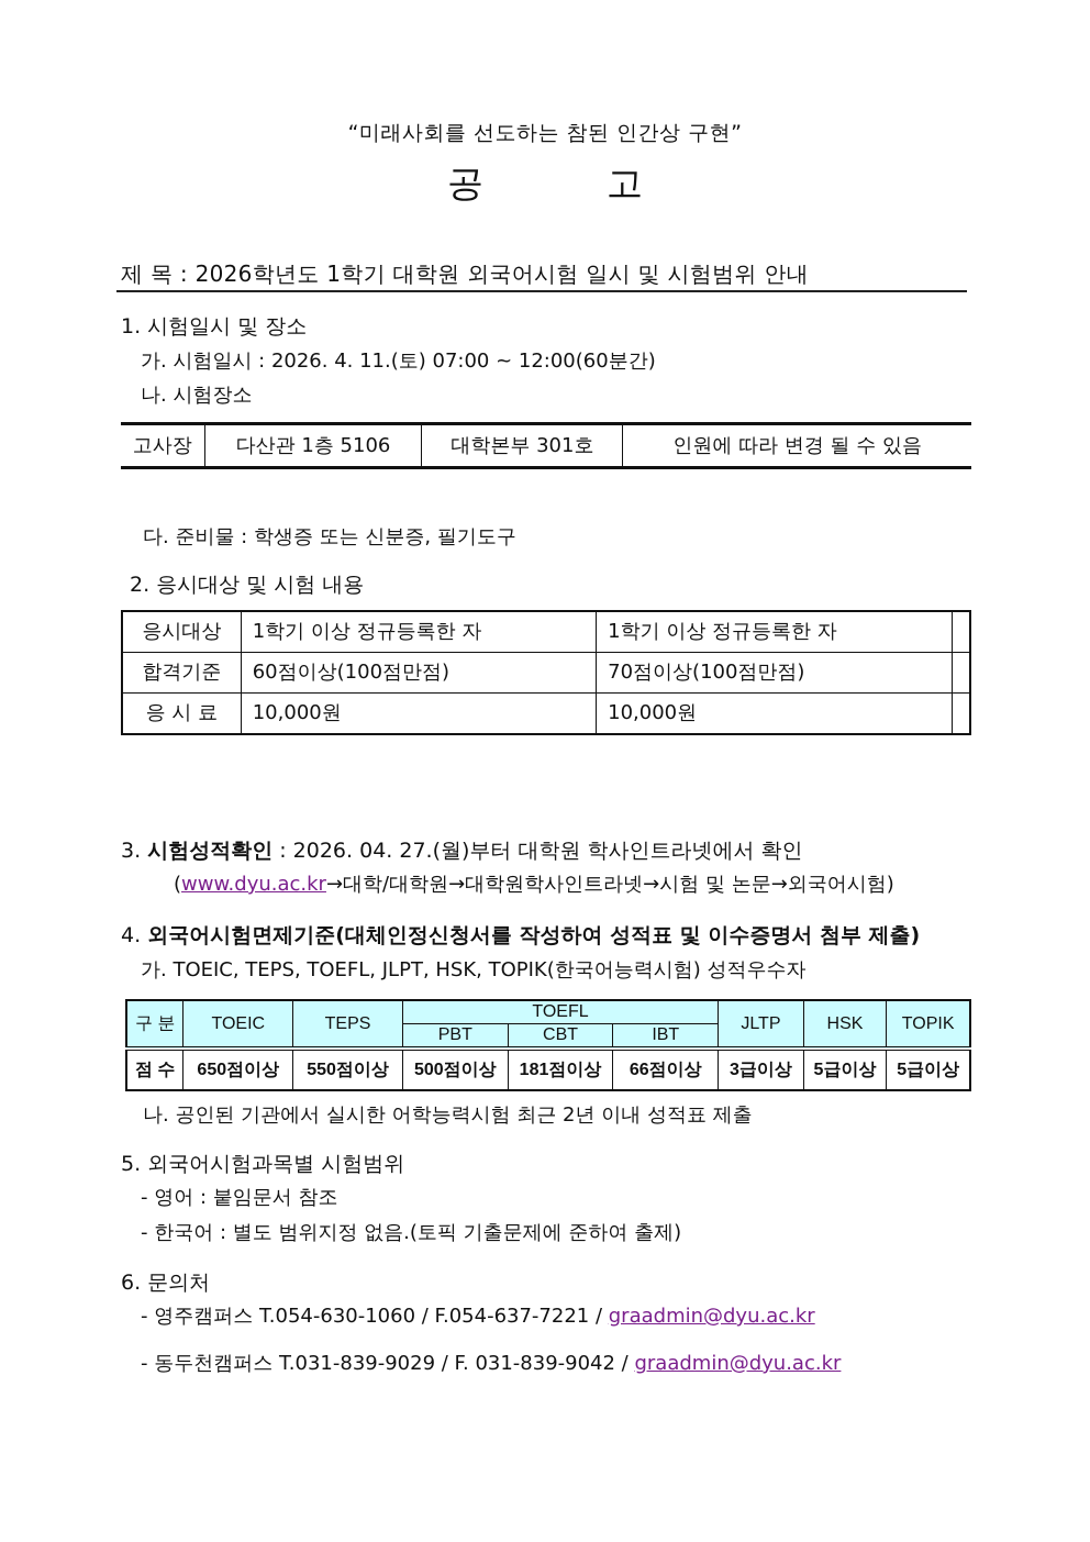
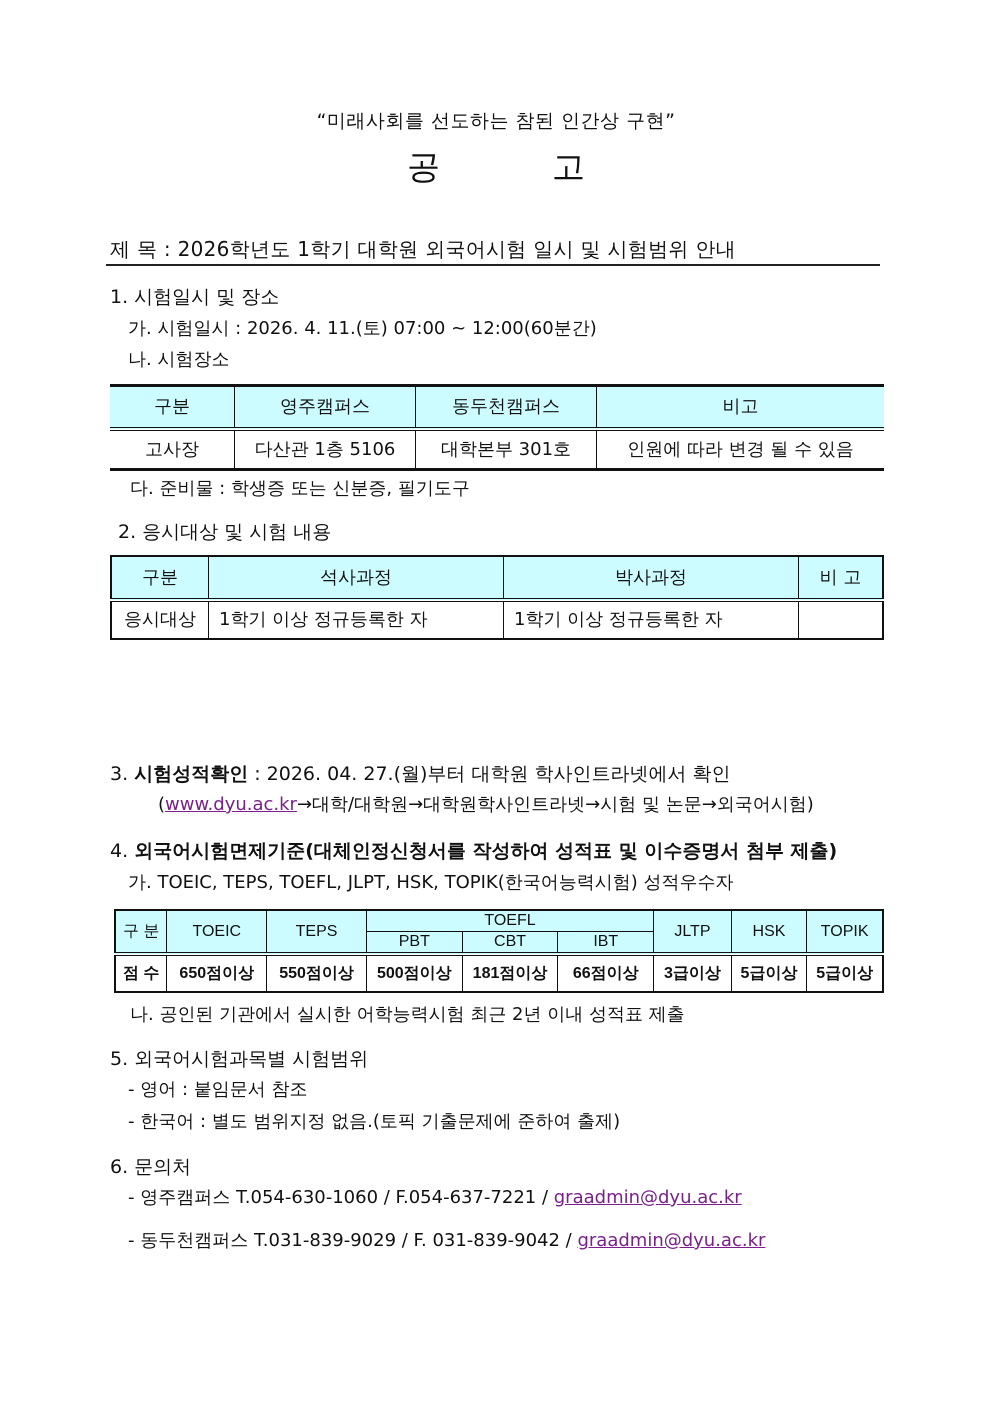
  “미래사회를 선도하는 참된 인간상 구현”
  공 고
  제 목 : 2026학년도 1학기 대학원 외국어시험 일시 및 시험범위 안내
  1. 시험일시 및 장소
  가. 시험일시 : 2026. 4. 11.(토) 07:00 ~ 12:00(60분간)
  나. 시험장소
+ 구분	영주캠퍼스	동두천캠퍼스	비고
  고사장	다산관 1층 5106	대학본부 301호	인원에 따라 변경 될 수 있음
  다. 준비물 : 학생증 또는 신분증, 필기도구
  2. 응시대상 및 시험 내용
+ 구분	석사과정	박사과정	비 고
  응시대상	1학기 이상 정규등록한 자	1학기 이상 정규등록한 자
- 합격기준	60점이상(100점만점)	70점이상(100점만점)
- 응 시 료	10,000원	10,000원
  3. 시험성적확인 : 2026. 04. 27.(월)부터 대학원 학사인트라넷에서 확인
  (www.dyu.ac.kr→대학/대학원→대학원학사인트라넷→시험 및 논문→외국어시험)
  4. 외국어시험면제기준(대체인정신청서를 작성하여 성적표 및 이수증명서 첨부 제출)
  가. TOEIC, TEPS, TOEFL, JLPT, HSK, TOPIK(한국어능력시험) 성적우수자
  구 분	TOEIC	TEPS	TOEFL	JLTP	HSK	TOPIK
  PBT	CBT	IBT
  점 수	650점이상	550점이상	500점이상	181점이상	66점이상	3급이상	5급이상	5급이상
  나. 공인된 기관에서 실시한 어학능력시험 최근 2년 이내 성적표 제출
  5. 외국어시험과목별 시험범위
  - 영어 : 붙임문서 참조
  - 한국어 : 별도 범위지정 없음.(토픽 기출문제에 준하여 출제)
  6. 문의처
  - 영주캠퍼스 T.054-630-1060 / F.054-637-7221 / graadmin@dyu.ac.kr
  - 동두천캠퍼스 T.031-839-9029 / F. 031-839-9042 / graadmin@dyu.ac.kr
